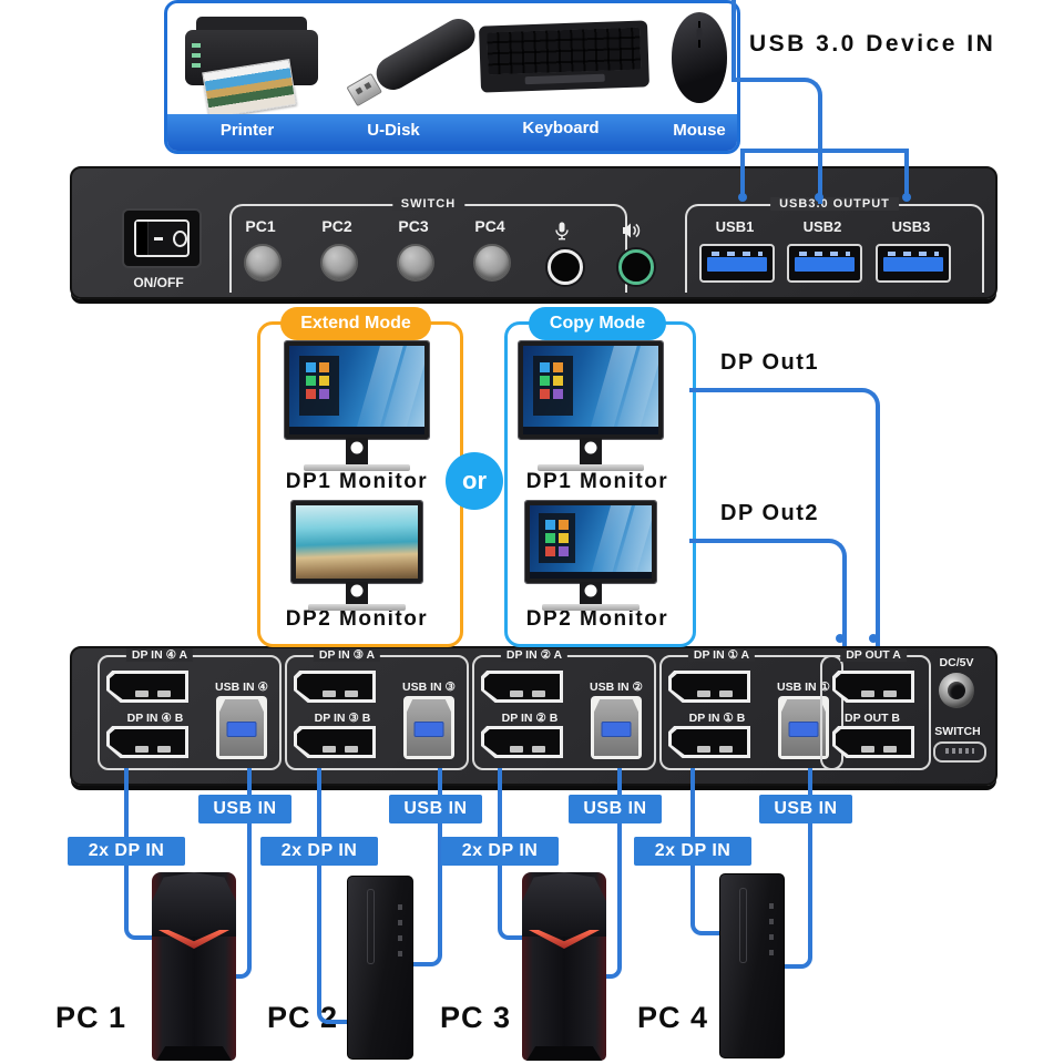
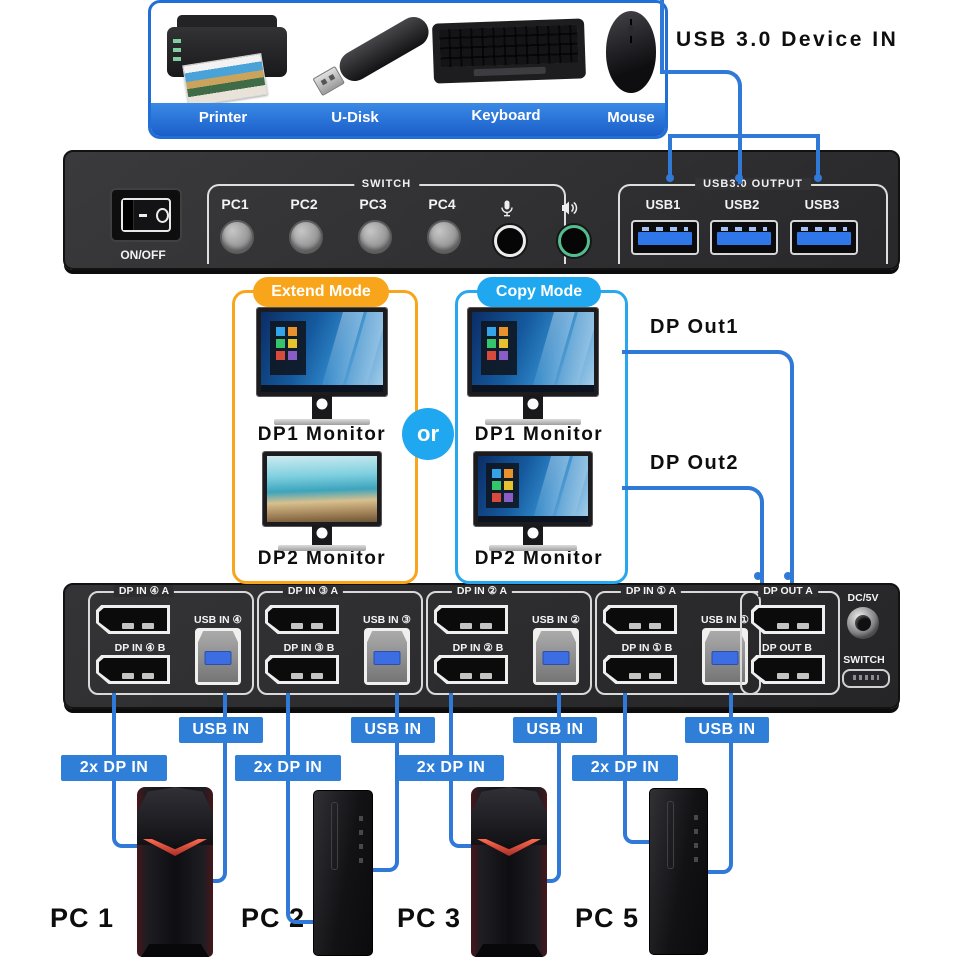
  Printer
  U-Disk
  Keyboard
  Mouse
  USB 3.0 Device IN
  ON/OFF
  SWITCH
  PC1
  PC2
  PC3
  PC4
  USB3.0 OUTPUT
  USB1
  USB2
  USB3
  Extend Mode
  Copy Mode
  DP1 Monitor
  DP1 Monitor
  or
  DP2 Monitor
  DP2 Monitor
  DP Out1
  DP Out2
  DP IN ④ A
  USB IN ④
  DP IN ④ B
  DP IN ③ A
  USB IN ③
  DP IN ③ B
  DP IN ② A
  USB IN ②
  DP IN ② B
  DP IN ① A
  USB IN ①
  DP IN ① B
  DP OUT A
  DP OUT B
  DC/5V
  SWITCH
  USB IN
  USB IN
  USB IN
  USB IN
  2x DP IN
  2x DP IN
  2x DP IN
  2x DP IN
  PC 1
  PC 2
  PC 3
- PC 4
+ PC 5
